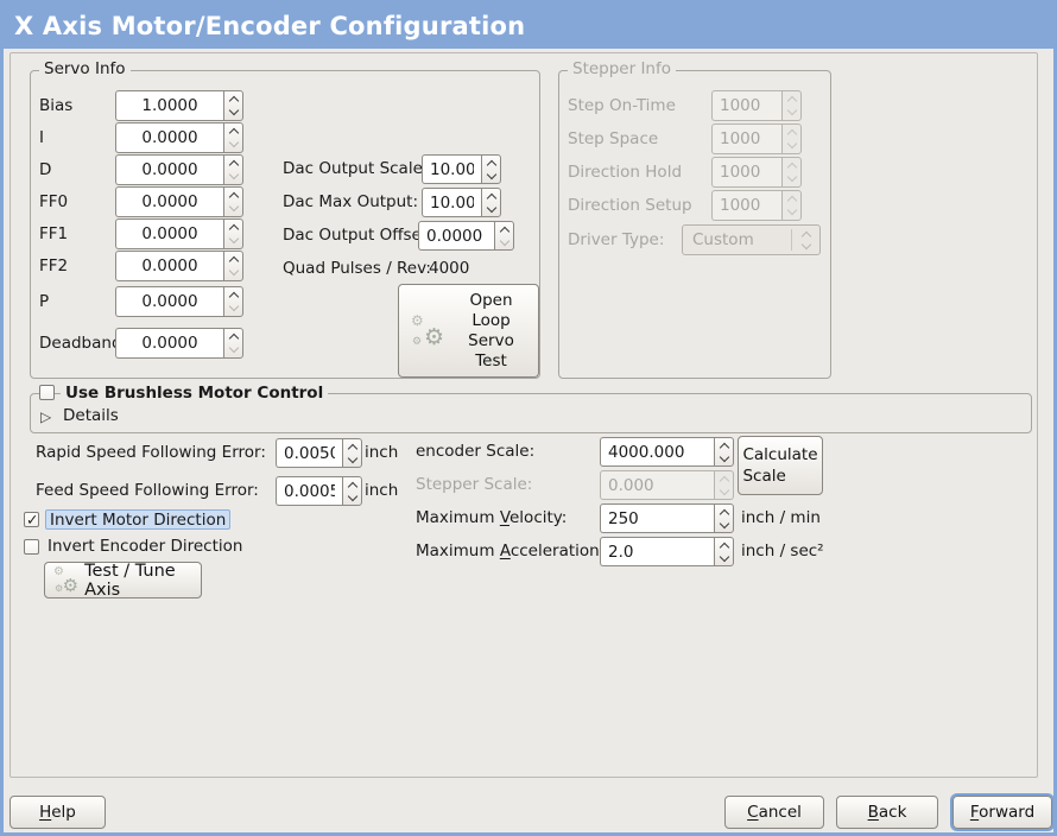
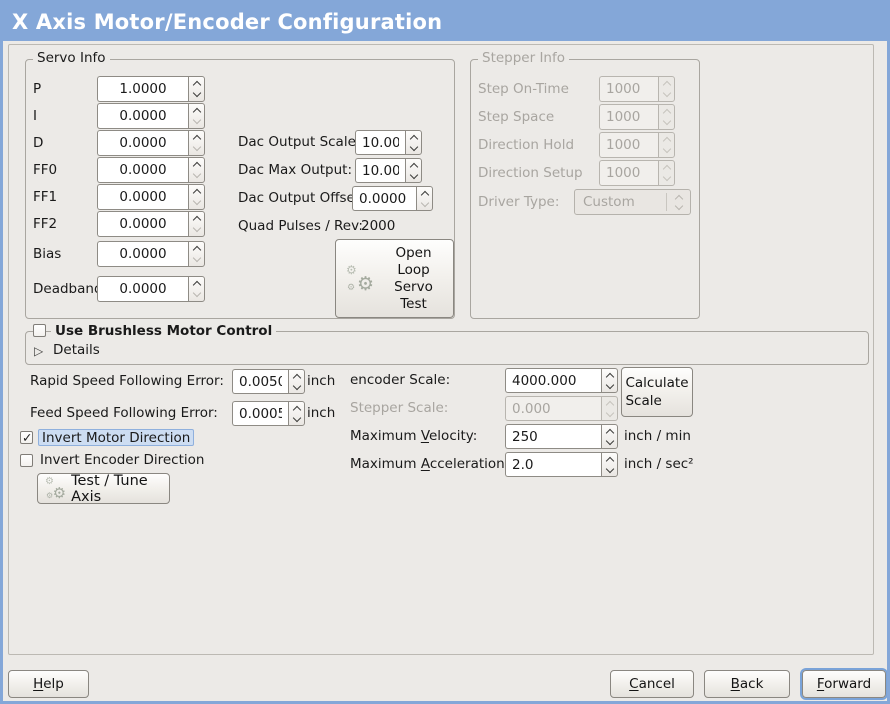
  X Axis Motor/Encoder Configuration
  Servo Info
- Bias
+ P
  1.0000
  I
  0.0000
  D
  0.0000
  FF0
  0.0000
  FF1
  0.0000
  FF2
  0.0000
- P
+ Bias
  0.0000
  Deadban
  0.0000
  Dac Output Scale
  10.00
  Dac Max Output:
  10.00
  Dac Output Offse
  0.0000
  Quad Pulses / Rev:
- 4000
+ 2000
  ⚙
  ⚙
  ⚙
  Open
  Loop
  Servo
  Test
  Stepper Info
  Step On-Time
  1000
  Step Space
  1000
  Direction Hold
  1000
  Direction Setup
  1000
  Driver Type:
  Custom
  Use Brushless Motor Control
  ▷
  Details
  Rapid Speed Following Error:
  0.0050
  inch
  Feed Speed Following Error:
  0.0005
  inch
  encoder Scale:
  4000.000
  Calculate
  Scale
  Stepper Scale:
  0.000
  Maximum Velocity:
  250
  inch / min
  Maximum Acceleration
  2.0
  inch / sec²
  ✓
  Invert Motor Direction
  Invert Encoder Direction
  ⚙
  ⚙
  ⚙
  Test / Tune Axis
  Help
  Cancel
  Back
  Forward
